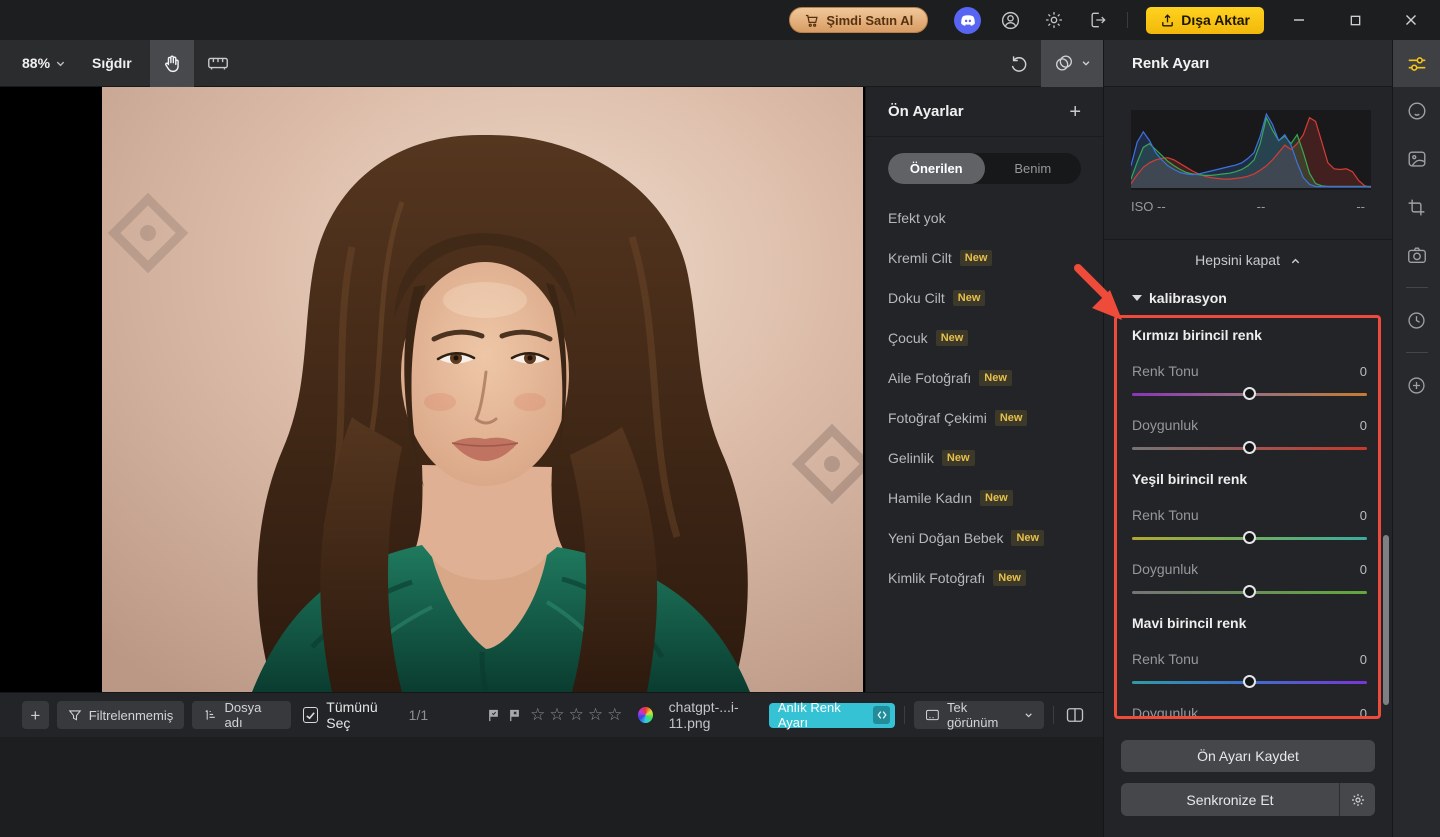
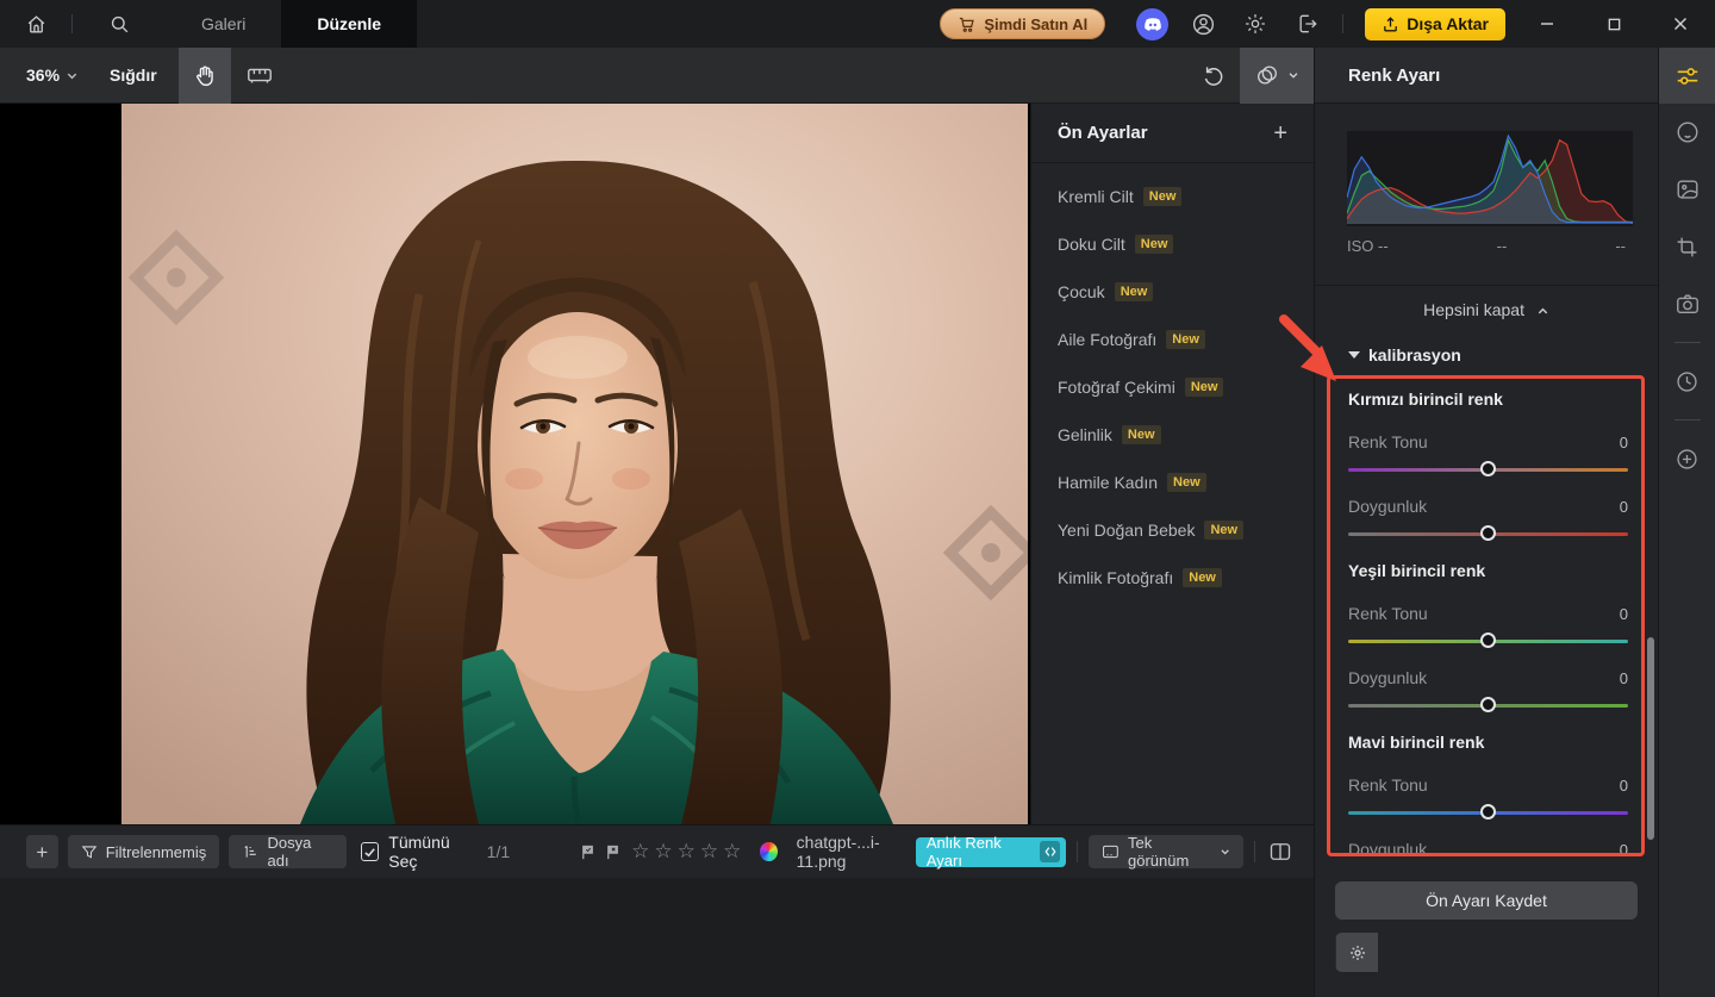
+ Galeri
+ Düzenle
  Şimdi Satın Al
  Dışa Aktar
- 88%
+ 36%
  Sığdır
  Ön Ayarlar
  +
- Önerilen
- Benim
- Efekt yok
  Kremli Cilt
  New
  Doku Cilt
  New
  Çocuk
  New
  Aile Fotoğrafı
  New
  Fotoğraf Çekimi
  New
  Gelinlik
  New
  Hamile Kadın
  New
  Yeni Doğan Bebek
  New
  Kimlik Fotoğrafı
  New
  Renk Ayarı
  ISO --
  --
  --
  Hepsini kapat
  kalibrasyon
  Kırmızı birincil renk
  Renk Tonu
  0
  Doygunluk
  0
  Yeşil birincil renk
  Renk Tonu
  0
  Doygunluk
  0
  Mavi birincil renk
  Renk Tonu
  0
  Doygunluk
  0
  Ön Ayarı Kaydet
- Senkronize Et
  +
  Filtrelenmemiş
  Dosya adı
  Tümünü Seç
  1/1
  ☆☆☆☆☆
  chatgpt-...i-11.png
  Anlık Renk Ayarı
  Tek görünüm
